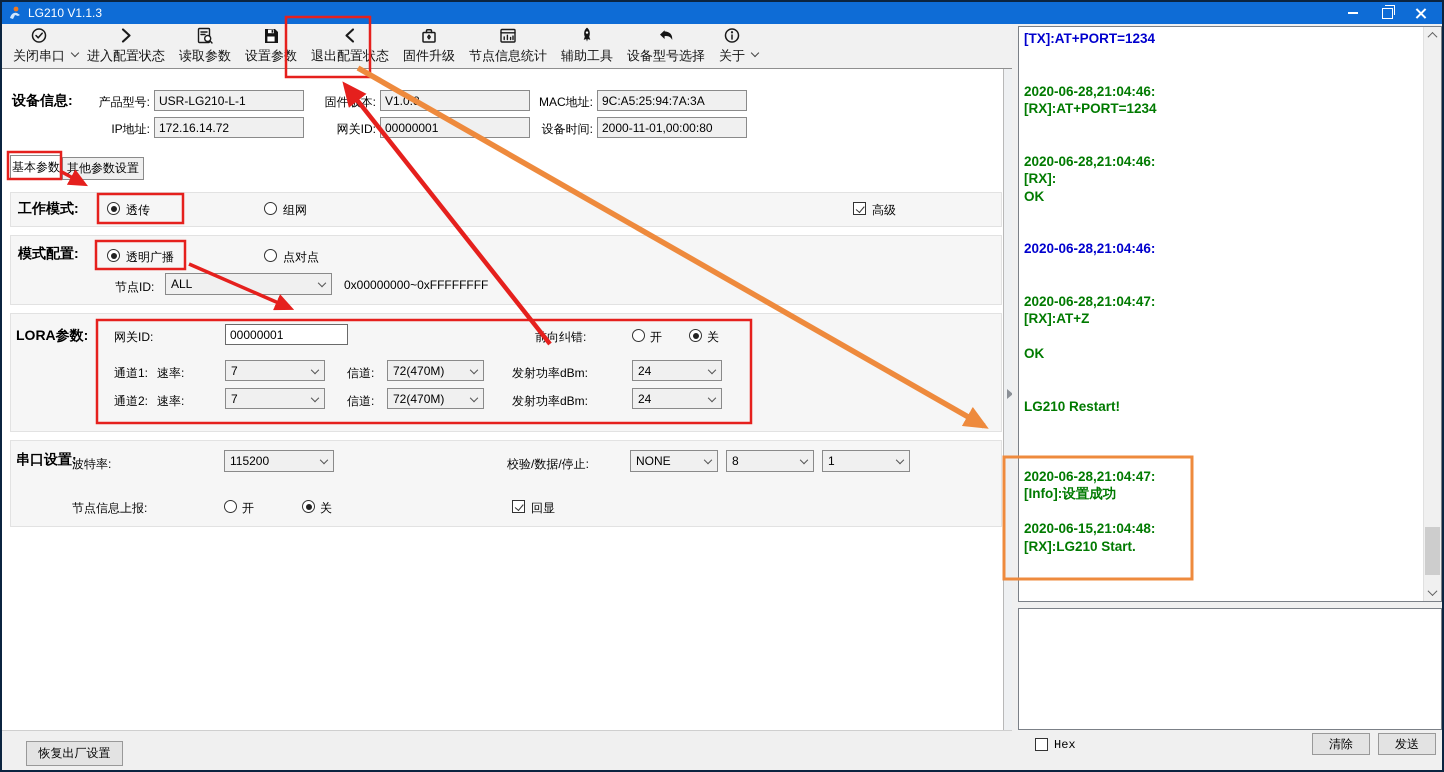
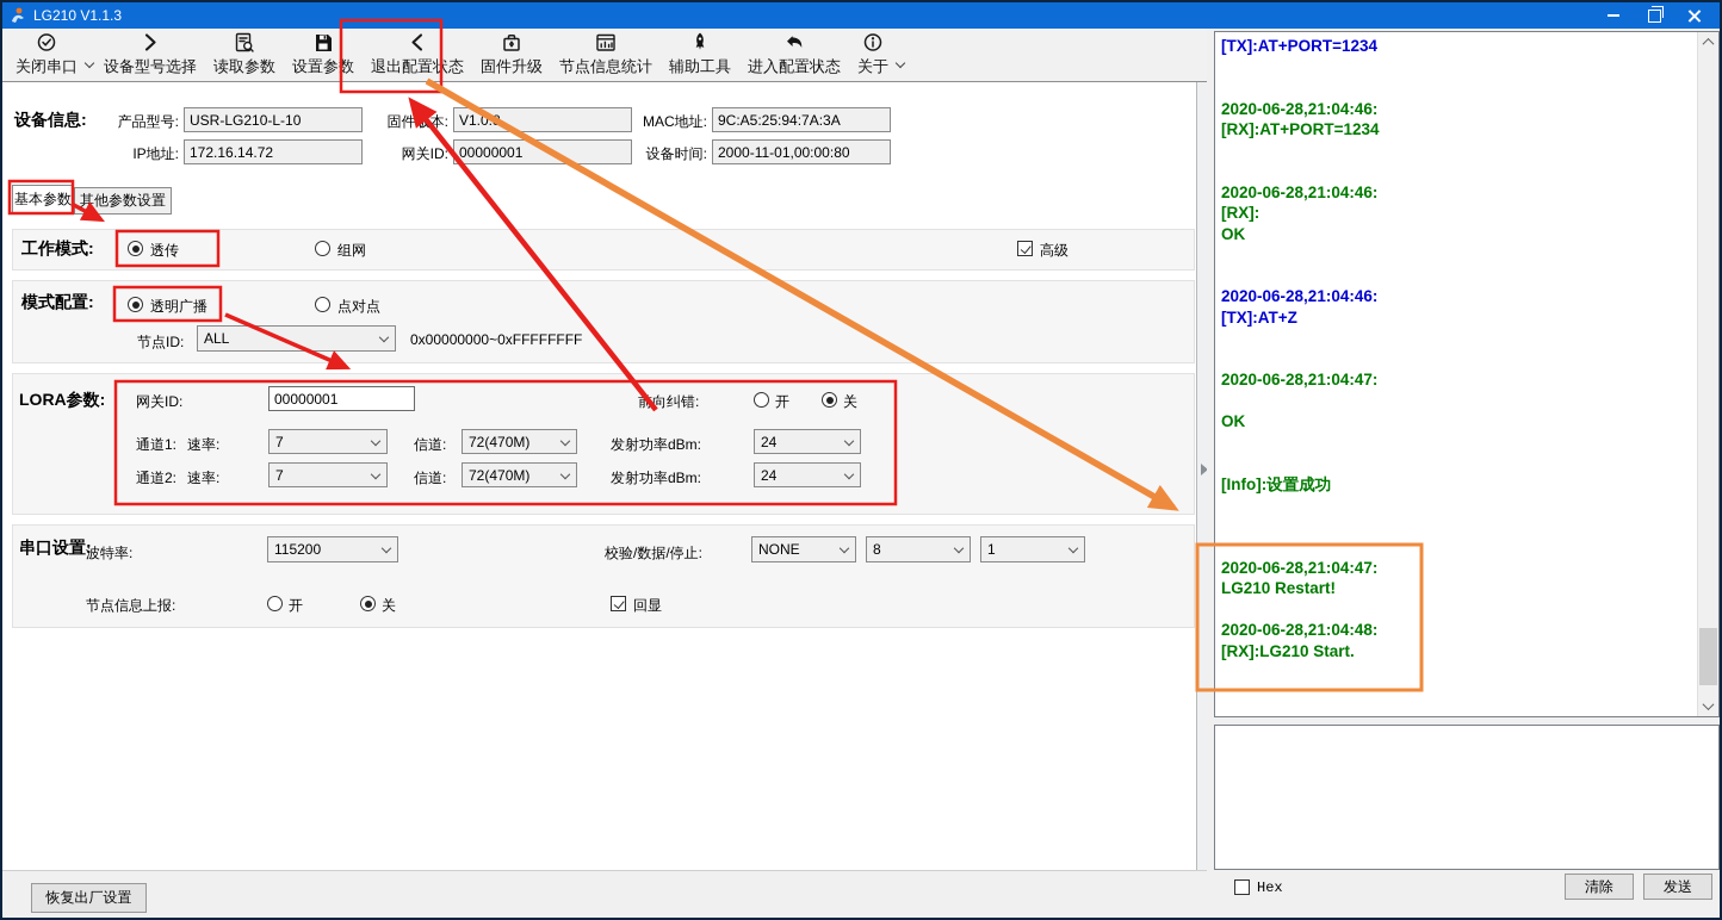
  LG210 V1.1.3
  关闭串口
- 进入配置状态
+ 设备型号选择
  读取参数
  设置参数
  退出配置态
  固件升级
  节点信息统计
  辅助工具
- 设备型号选择
+ 进入配置状态
  关于
  设备信息:
  产品型号:
- USR-LG210-L-1
+ USR-LG210-L-10
  固件版本:
  MAC地址:
  9C:A5:25:94:7A:3A
  IP地址:
  172.16.14.72
  网关ID:
  00000001
  设备时间:
  2000-11-01,00:00:80
  基本参数
  其他参数设置
  工作模式:
  透传
  组网
  高级
  模式配置:
  透明广播
  点对点
  节点ID:
  ALL
  0x00000000~0xFFFFFFFF
  LORA参数:
  网关ID:
  00000001
  前向纠错:
  开
  关
  通道1:
  速率:
  7
  信道:
  72(470M)
  发射功率dBm:
  24
  通道2:
  速率:
  7
  信道:
  72(470M)
  发射功率dBm:
  24
  串口设置:
  波特率:
  115200
  校验/数据/停止:
  NONE
  8
  1
  节点信息上报:
  开
  关
  回显
  恢复出厂设置
  [TX]:AT+PORT=1234
  2020-06-28,21:04:46:
  [RX]:AT+PORT=1234
  2020-06-28,21:04:46:
  [RX]:
  OK
  2020-06-28,21:04:46:
+ [TX]:AT+Z
  2020-06-28,21:04:47:
- [RX]:AT+Z
  OK
- LG210 Restart!
+ [Info]:设置成功
  2020-06-28,21:04:47:
- [Info]:设置成功
+ LG210 Restart!
- 2020-06-15,21:04:48:
+ 2020-06-28,21:04:48:
  [RX]:LG210 Start.
  Hex
  清除
  发送
